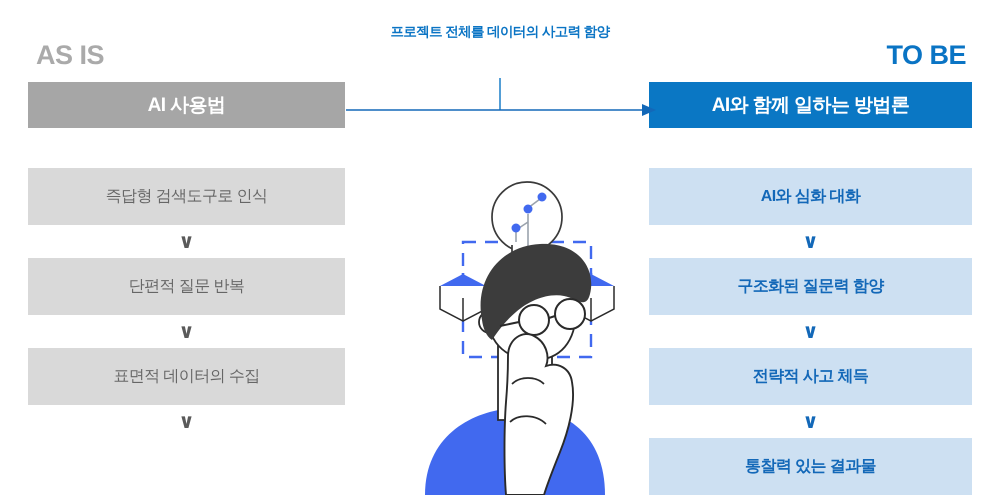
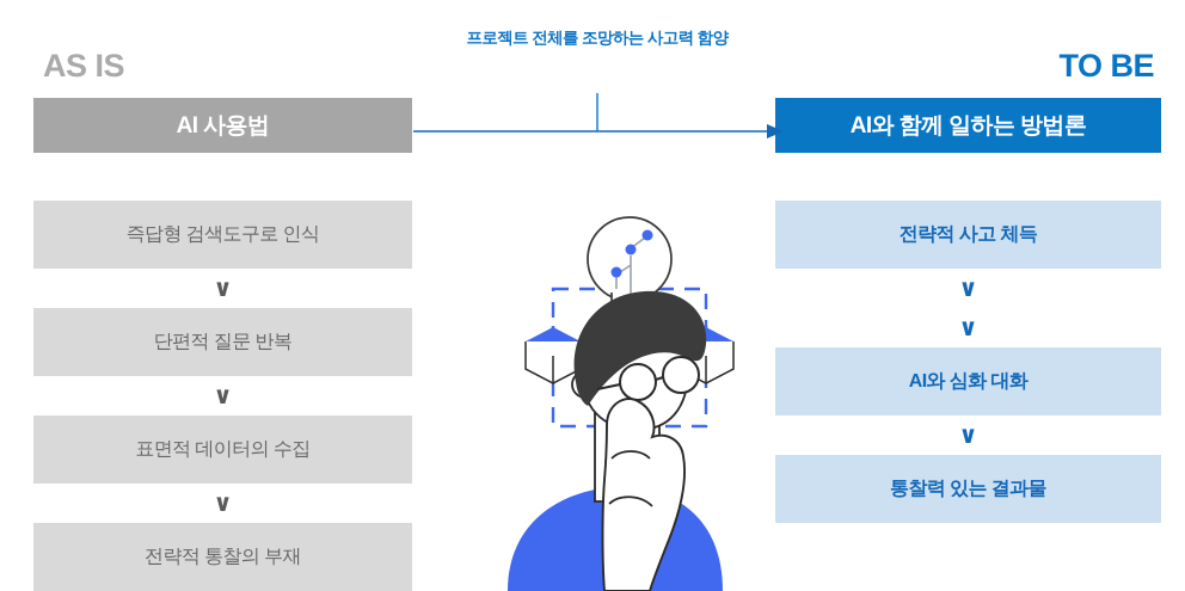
  AS IS
  TO BE
- 프로젝트 전체를 데이터의 사고력 함양
+ 프로젝트 전체를 조망하는 사고력 함양
  AI 사용법
  AI와 함께 일하는 방법론
  즉답형 검색도구로 인식
  ∨
  단편적 질문 반복
  ∨
  표면적 데이터의 수집
  ∨
+ 전략적 통찰의 부재
- AI와 심화 대화
+ 전략적 사고 체득
  ∨
- 구조화된 질문력 함양
  ∨
- 전략적 사고 체득
+ AI와 심화 대화
  ∨
  통찰력 있는 결과물
